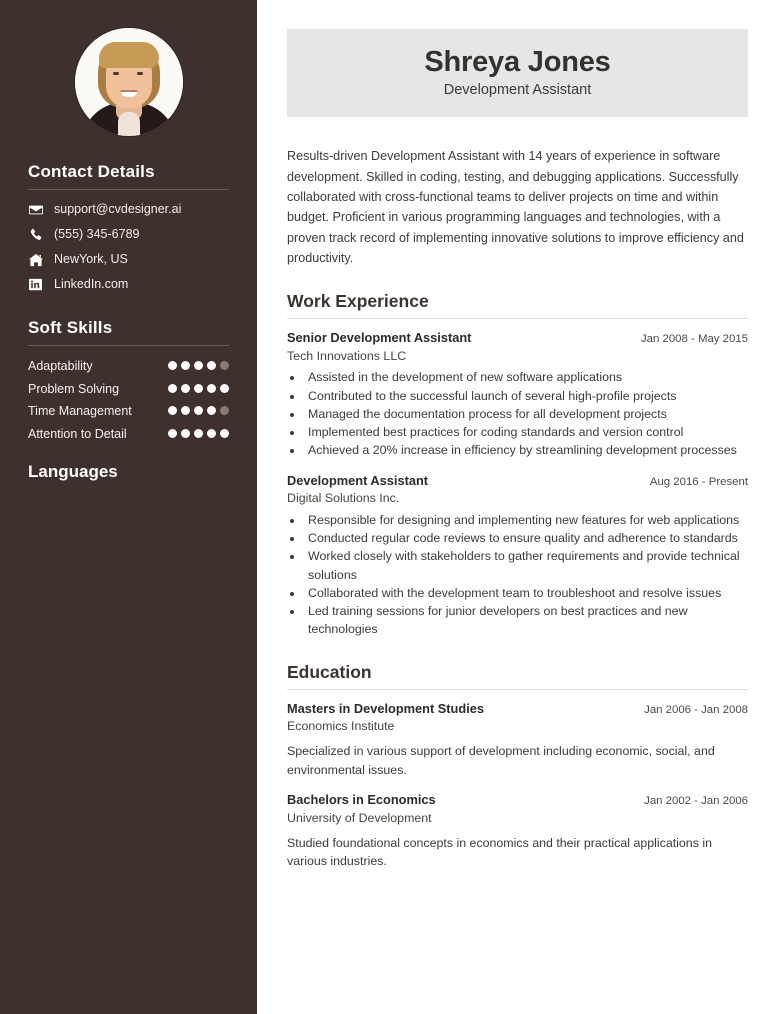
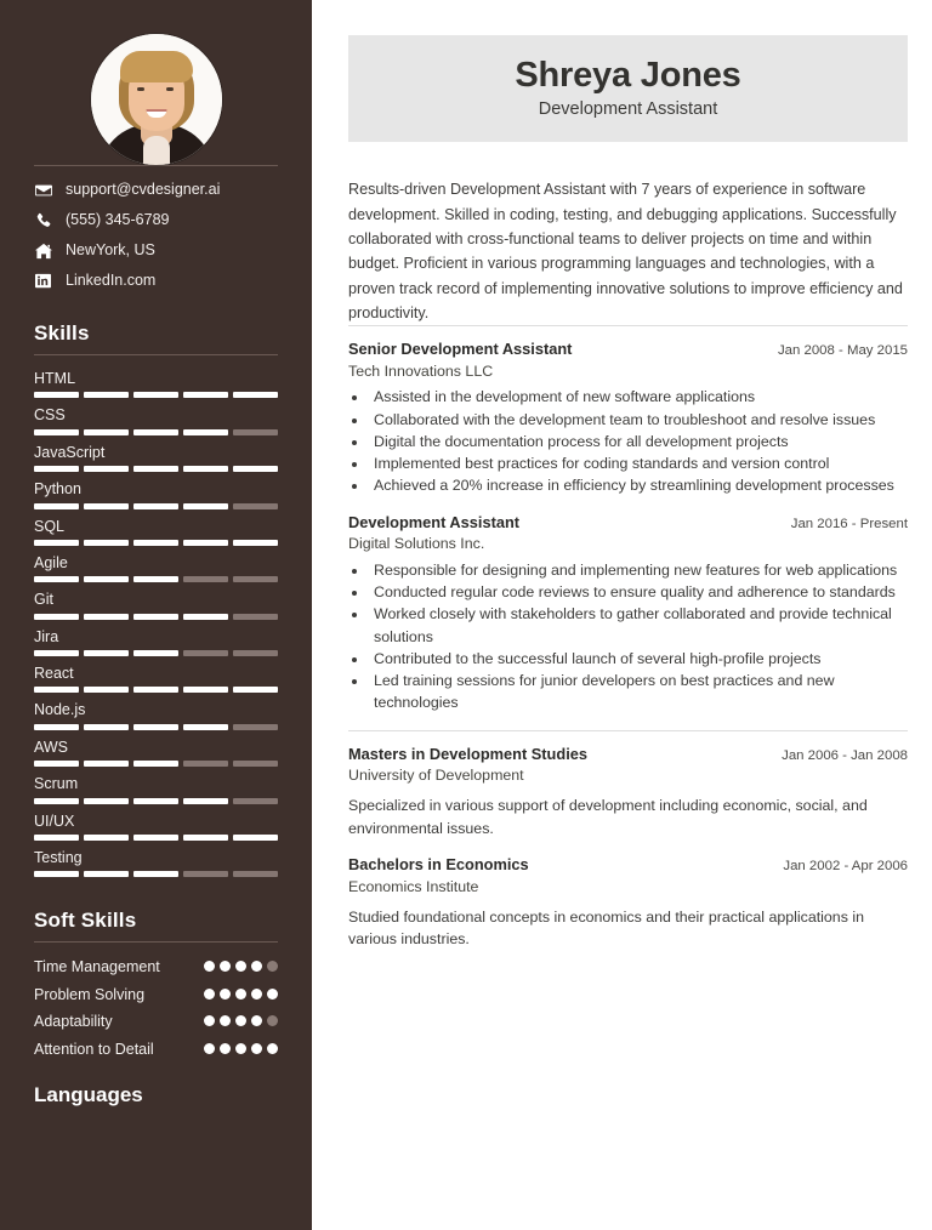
- Contact Details
  support@cvdesigner.ai
  (555) 345-6789
  NewYork, US
  LinkedIn.com
+ Skills
+ HTML
+ CSS
+ JavaScript
+ Python
+ SQL
+ Agile
+ Git
+ Jira
+ React
+ Node.js
+ AWS
+ Scrum
+ UI/UX
+ Testing
  Soft Skills
- Adaptability
+ Time Management
  Problem Solving
- Time Management
+ Adaptability
  Attention to Detail
  Languages
  Shreya Jones
  Development Assistant
- Results-driven Development Assistant with 14 years of experience in software development. Skilled in coding, testing, and debugging applications. Successfully collaborated with cross-functional teams to deliver projects on time and within budget. Proficient in various programming languages and technologies, with a proven track record of implementing innovative solutions to improve efficiency and productivity.
+ Results-driven Development Assistant with 7 years of experience in software development. Skilled in coding, testing, and debugging applications. Successfully collaborated with cross-functional teams to deliver projects on time and within budget. Proficient in various programming languages and technologies, with a proven track record of implementing innovative solutions to improve efficiency and productivity.
- Work Experience
  Senior Development Assistant
  Jan 2008 - May 2015
  Tech Innovations LLC
  Assisted in the development of new software applications
- Contributed to the successful launch of several high-profile projects
+ Collaborated with the development team to troubleshoot and resolve issues
- Managed the documentation process for all development projects
+ Digital the documentation process for all development projects
  Implemented best practices for coding standards and version control
  Achieved a 20% increase in efficiency by streamlining development processes
  Development Assistant
- Aug 2016 - Present
+ Jan 2016 - Present
  Digital Solutions Inc.
  Responsible for designing and implementing new features for web applications
  Conducted regular code reviews to ensure quality and adherence to standards
- Worked closely with stakeholders to gather requirements and provide technical solutions
+ Worked closely with stakeholders to gather collaborated and provide technical solutions
- Collaborated with the development team to troubleshoot and resolve issues
+ Contributed to the successful launch of several high-profile projects
  Led training sessions for junior developers on best practices and new technologies
- Education
  Masters in Development Studies
  Jan 2006 - Jan 2008
- Economics Institute
+ University of Development
  Specialized in various support of development including economic, social, and environmental issues.
  Bachelors in Economics
- Jan 2002 - Jan 2006
+ Jan 2002 - Apr 2006
- University of Development
+ Economics Institute
  Studied foundational concepts in economics and their practical applications in various industries.
